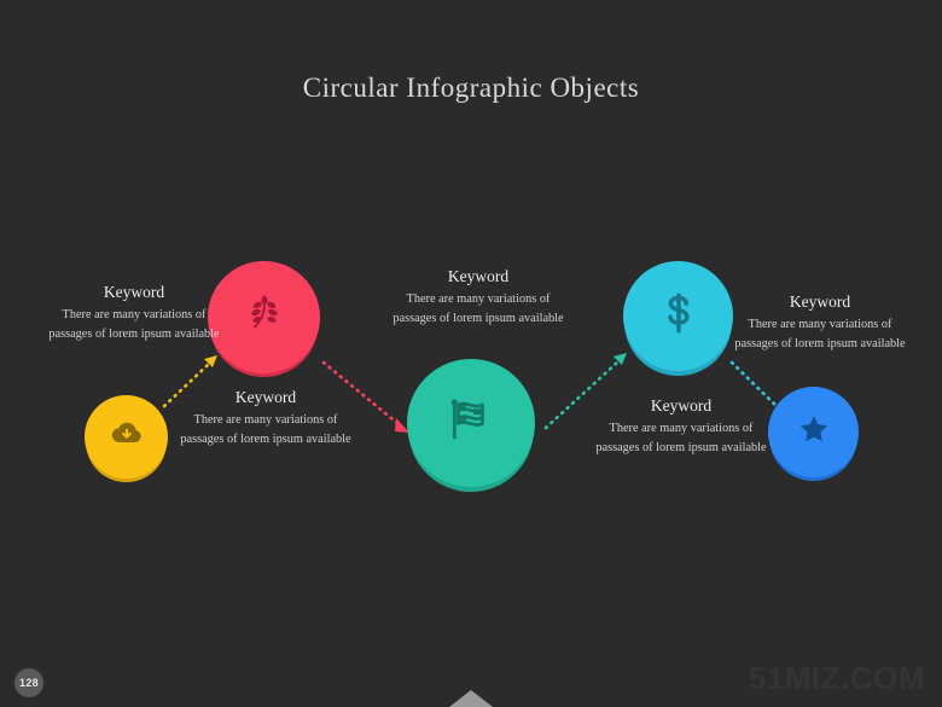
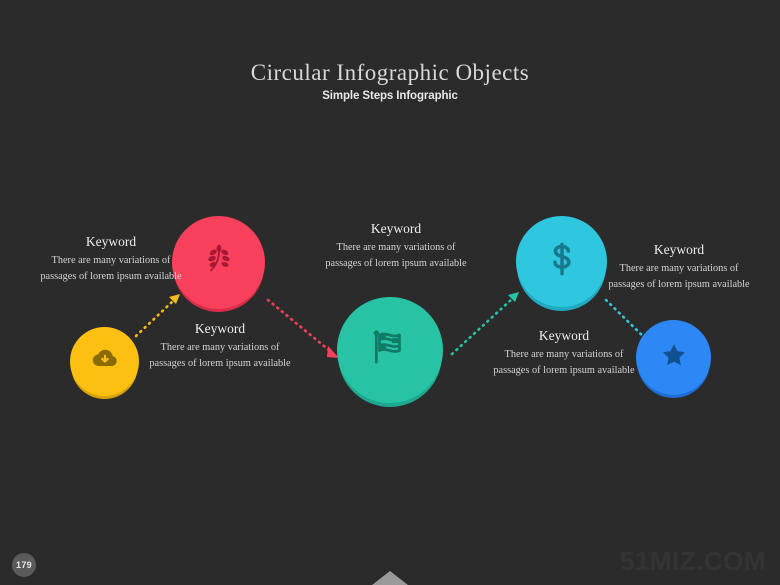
  Circular Infographic Objects
+ Simple Steps Infographic
  Keyword
  There are many variations of passages of lorem ipsum available
  Keyword
  There are many variations of passages of lorem ipsum available
  Keyword
  There are many variations of passages of lorem ipsum available
  Keyword
  There are many variations of passages of lorem ipsum available
  Keyword
  There are many variations of passages of lorem ipsum available
- 128
+ 179
